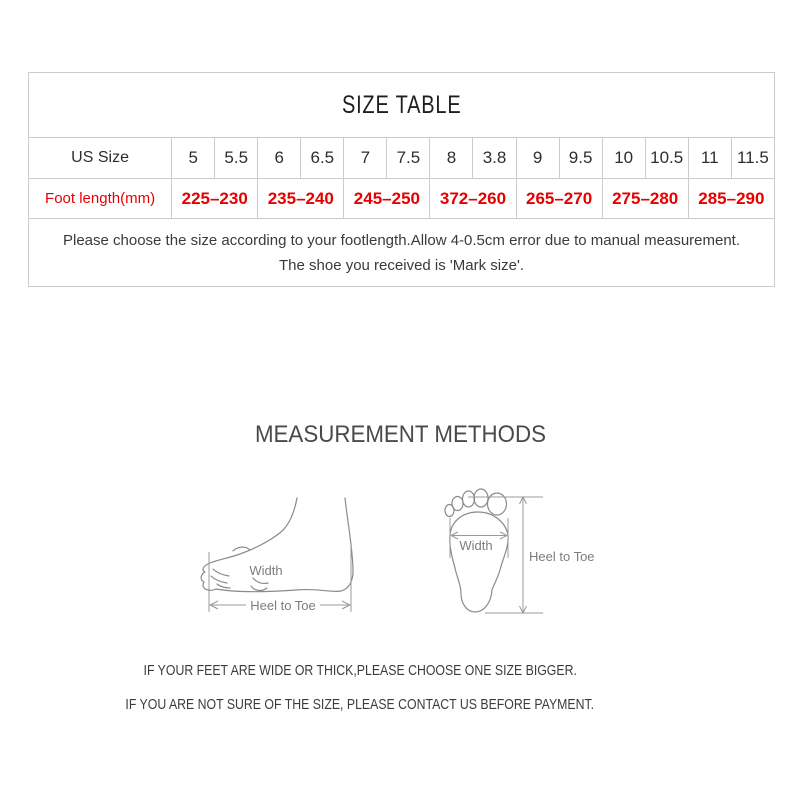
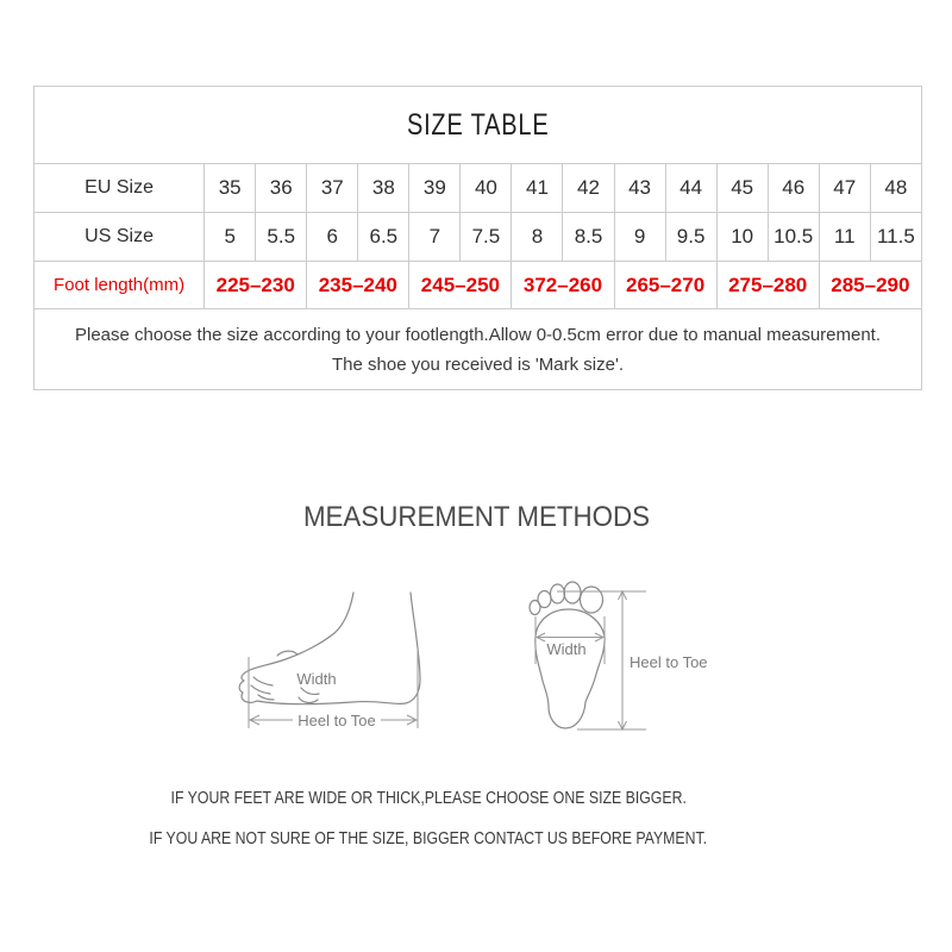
  SIZE TABLE
+ EU Size	35	36	37	38	39	40	41	42	43	44	45	46	47	48
- US Size	5	5.5	6	6.5	7	7.5	8	3.8	9	9.5	10	10.5	11	11.5
+ US Size	5	5.5	6	6.5	7	7.5	8	8.5	9	9.5	10	10.5	11	11.5
  Foot length(mm)	225–230	235–240	245–250	372–260	265–270	275–280	285–290
- Please choose the size according to your footlength.Allow 4-0.5cm error due to manual measurement. The shoe you received is 'Mark size'.
+ Please choose the size according to your footlength.Allow 0-0.5cm error due to manual measurement. The shoe you received is 'Mark size'.
  MEASUREMENT METHODS
  Width
  Heel to Toe
  Width
  Heel to Toe
  IF YOUR FEET ARE WIDE OR THICK,PLEASE CHOOSE ONE SIZE BIGGER.
- IF YOU ARE NOT SURE OF THE SIZE, PLEASE CONTACT US BEFORE PAYMENT.
+ IF YOU ARE NOT SURE OF THE SIZE, BIGGER CONTACT US BEFORE PAYMENT.
